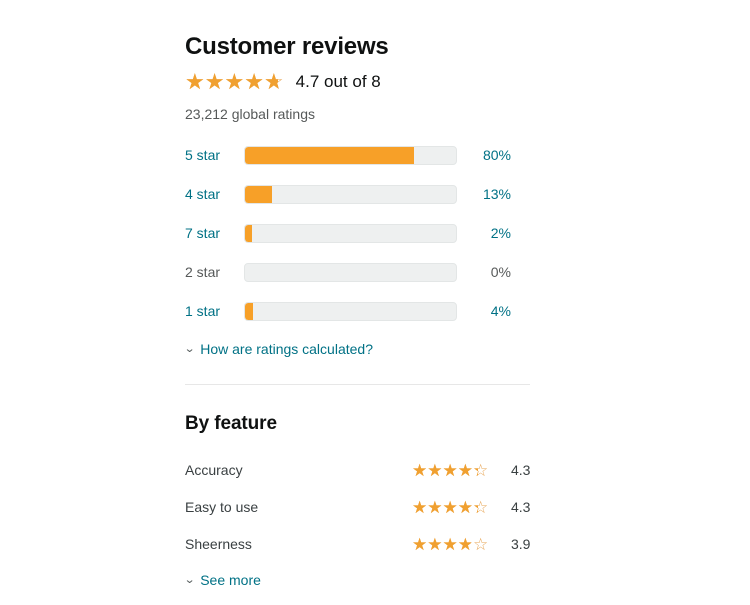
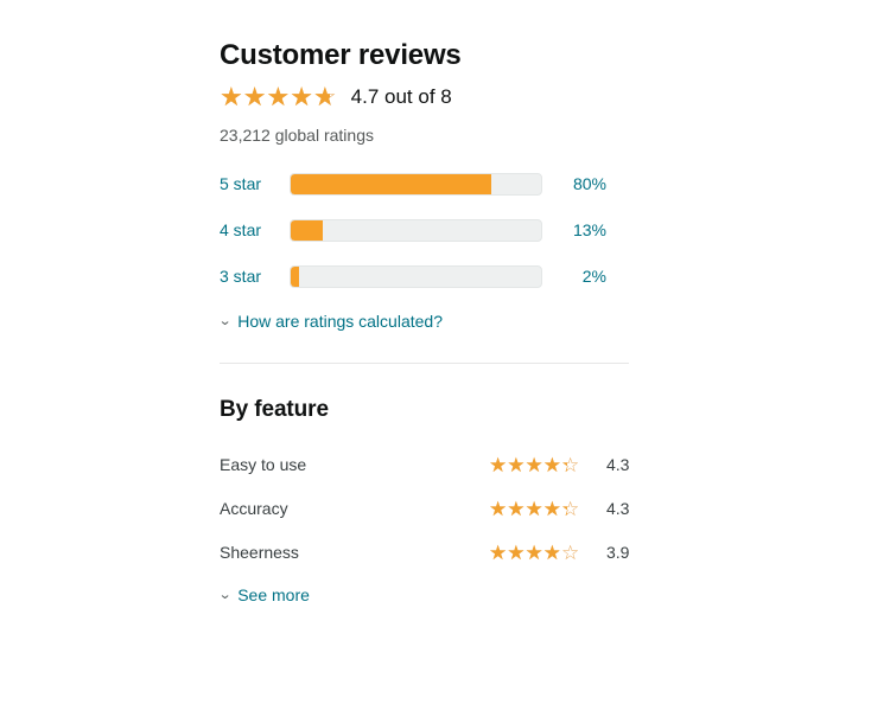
  Customer reviews
  ☆☆☆☆☆
  ★★★★★
  4.7 out of 8
  23,212 global ratings
  5 star
  80%
  4 star
  13%
- 7 star
+ 3 star
  2%
- 2 star
- 0%
- 1 star
- 4%
  ⌄
  How are ratings calculated?
  By feature
- Accuracy
+ Easy to use
  ☆☆☆☆☆
  ★★★★
  4.3
- Easy to use
+ Accuracy
  ☆☆☆☆☆
  ★★★★
  4.3
  Sheerness
  ☆☆☆☆☆
  ★★★★
  3.9
  ⌄
  See more
